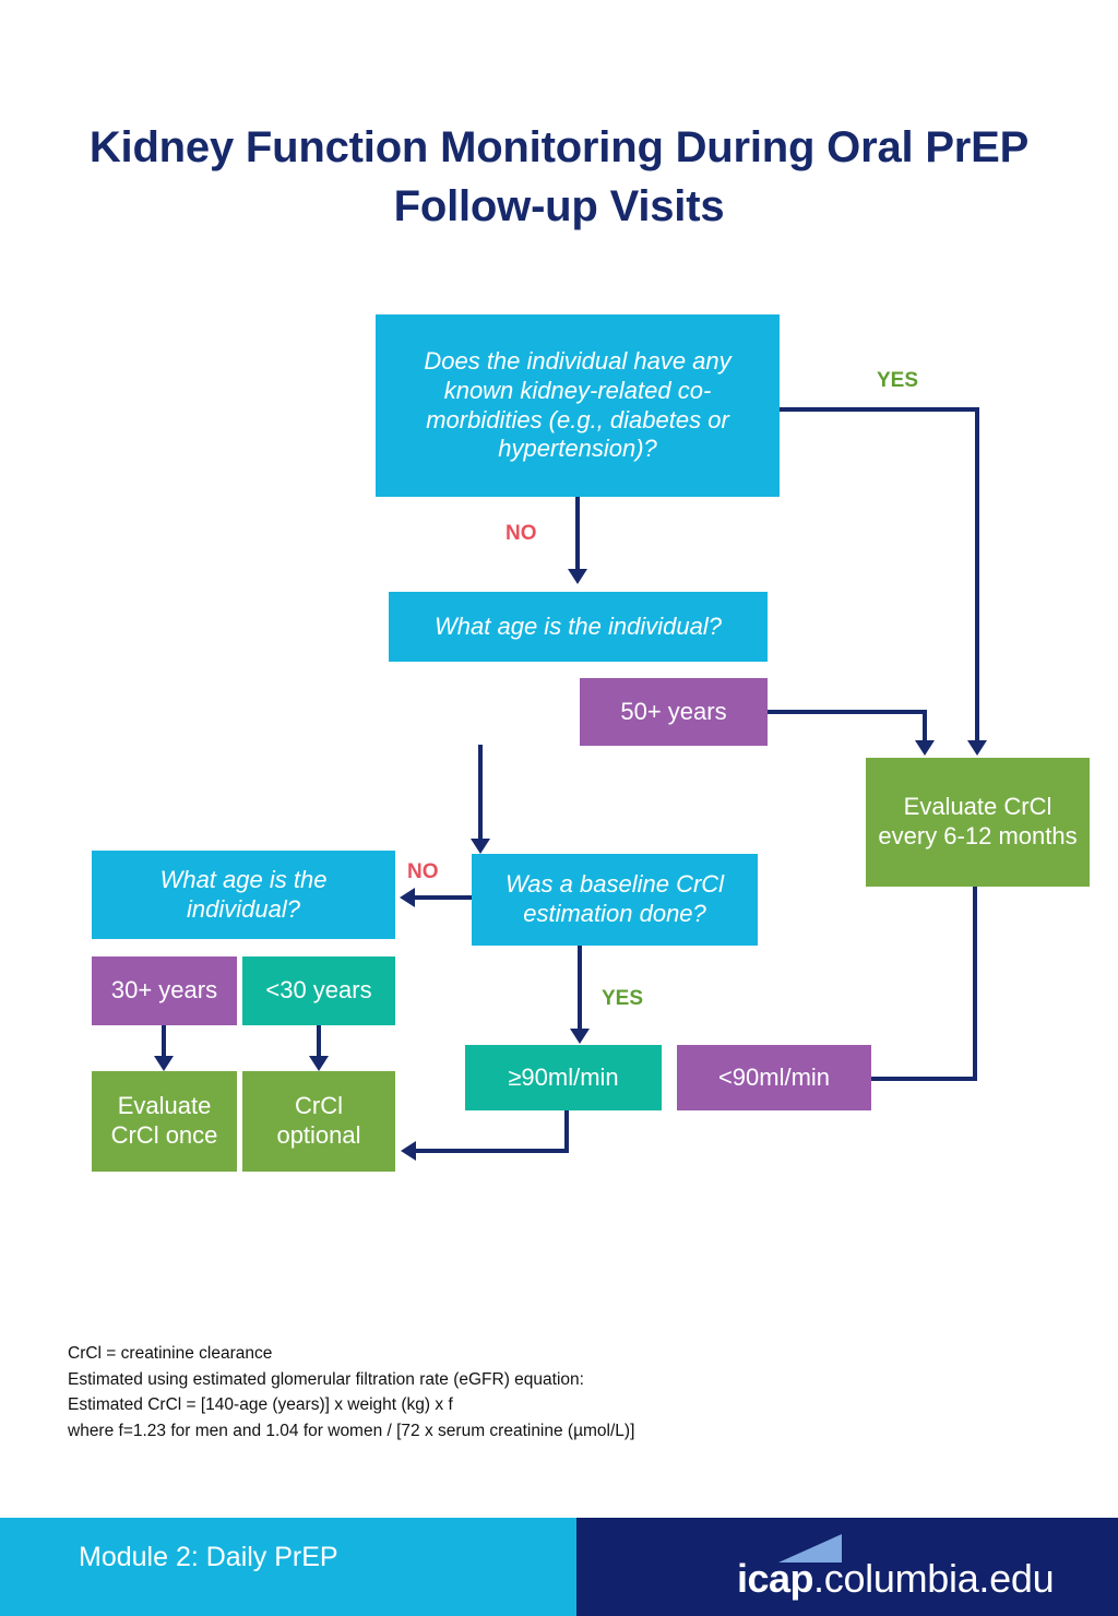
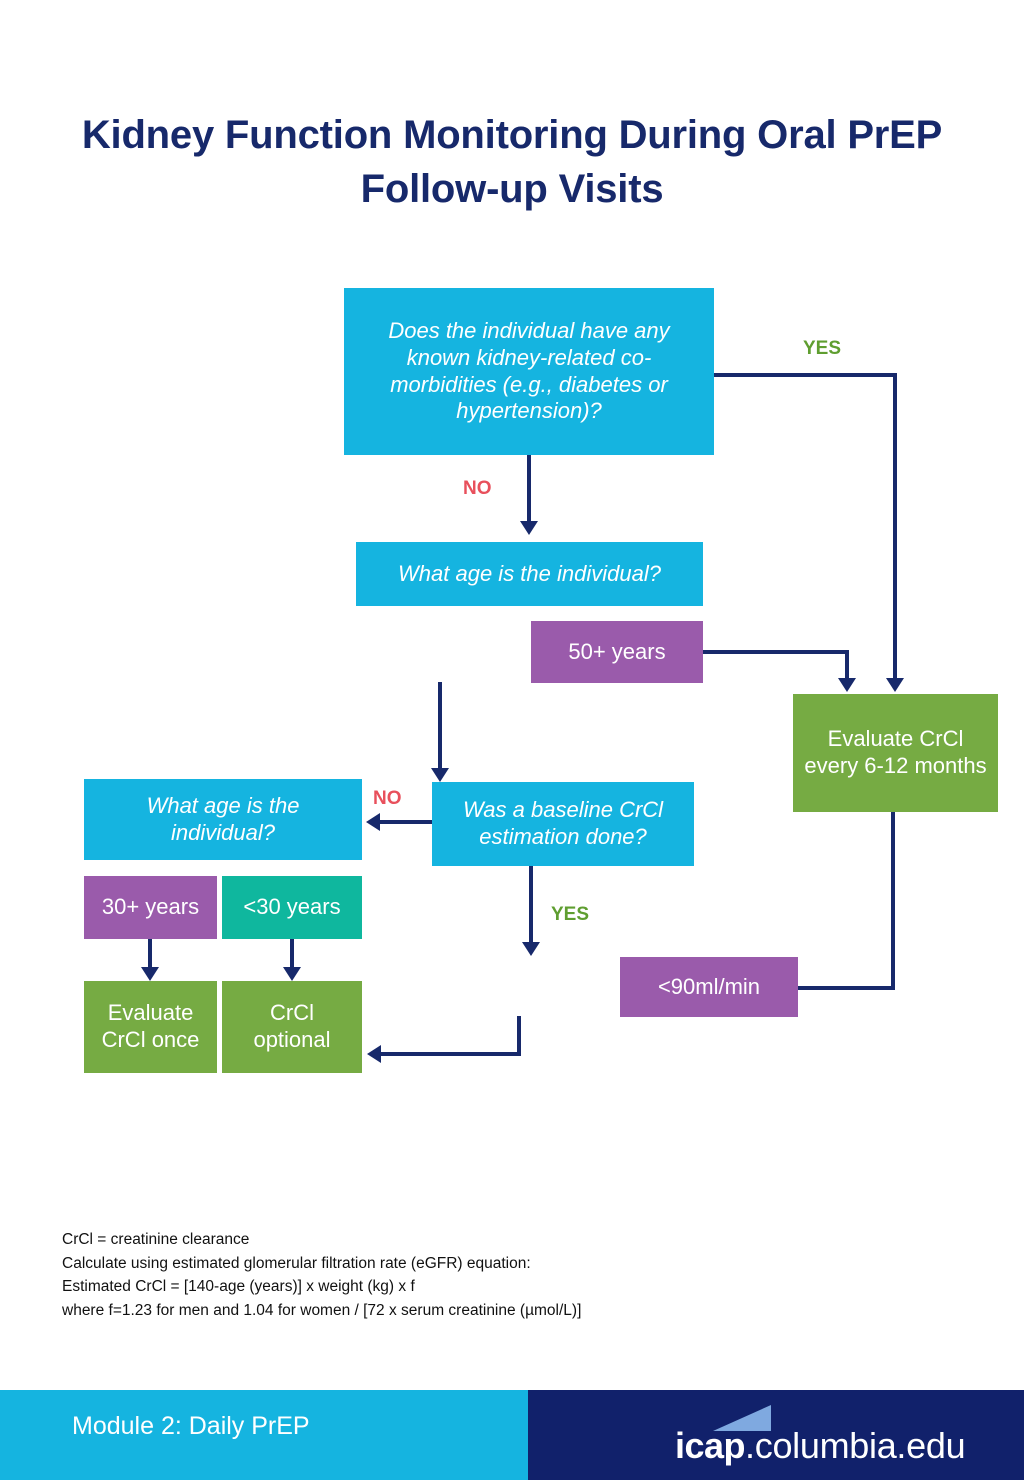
  Kidney Function Monitoring During Oral PrEP Follow-up Visits
  Does the individual have any known kidney-related co-morbidities (e.g., diabetes or hypertension)?
  What age is the individual?
  50+ years
  Evaluate CrCl every 6-12 months
  Was a baseline CrCl estimation done?
  What age is the individual?
  30+ years
  <30 years
- ≥90ml/min
  <90ml/min
  Evaluate CrCl once
  CrCl optional
  YES
  NO
  NO
  YES
  CrCl = creatinine clearance
- Estimated using estimated glomerular filtration rate (eGFR) equation:
+ Calculate using estimated glomerular filtration rate (eGFR) equation:
  Estimated CrCl = [140-age (years)] x weight (kg) x f
  where f=1.23 for men and 1.04 for women / [72 x serum creatinine (µmol/L)]
  Module 2: Daily PrEP
  icap
  .columbia.edu
